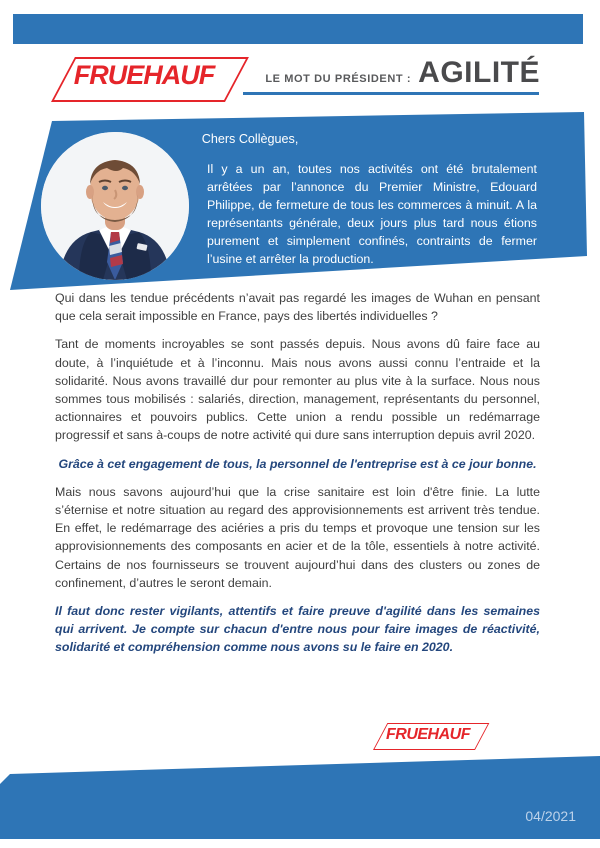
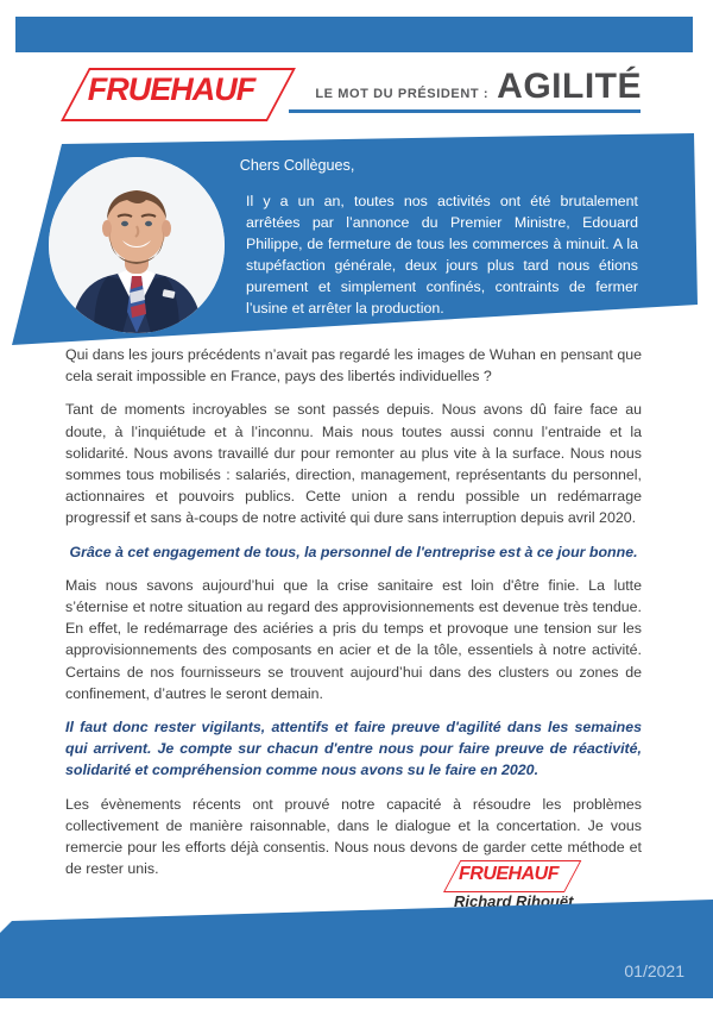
  FRUEHAUF
  LE MOT DU PRÉSIDENT :
  AGILITÉ
  Chers Collègues,
- Il y a un an, toutes nos activités ont été brutalement arrêtées par l’annonce du Premier Ministre, Edouard Philippe, de fermeture de tous les commerces à minuit. A la représentants générale, deux jours plus tard nous étions purement et simplement confinés, contraints de fermer l’usine et arrêter la production.
+ Il y a un an, toutes nos activités ont été brutalement arrêtées par l’annonce du Premier Ministre, Edouard Philippe, de fermeture de tous les commerces à minuit. A la stupéfaction générale, deux jours plus tard nous étions purement et simplement confinés, contraints de fermer l’usine et arrêter la production.
- Qui dans les tendue précédents n’avait pas regardé les images de Wuhan en pensant que cela serait impossible en France, pays des libertés individuelles ?
+ Qui dans les jours précédents n’avait pas regardé les images de Wuhan en pensant que cela serait impossible en France, pays des libertés individuelles ?
- Tant de moments incroyables se sont passés depuis. Nous avons dû faire face au doute, à l’inquiétude et à l’inconnu. Mais nous avons aussi connu l’entraide et la solidarité. Nous avons travaillé dur pour remonter au plus vite à la surface. Nous nous sommes tous mobilisés : salariés, direction, management, représentants du personnel, actionnaires et pouvoirs publics. Cette union a rendu possible un redémarrage progressif et sans à-coups de notre activité qui dure sans interruption depuis avril 2020.
+ Tant de moments incroyables se sont passés depuis. Nous avons dû faire face au doute, à l’inquiétude et à l’inconnu. Mais nous toutes aussi connu l’entraide et la solidarité. Nous avons travaillé dur pour remonter au plus vite à la surface. Nous nous sommes tous mobilisés : salariés, direction, management, représentants du personnel, actionnaires et pouvoirs publics. Cette union a rendu possible un redémarrage progressif et sans à-coups de notre activité qui dure sans interruption depuis avril 2020.
  Grâce à cet engagement de tous, la personnel de l'entreprise est à ce jour bonne.
- Mais nous savons aujourd’hui que la crise sanitaire est loin d'être finie. La lutte s’éternise et notre situation au regard des approvisionnements est arrivent très tendue. En effet, le redémarrage des aciéries a pris du temps et provoque une tension sur les approvisionnements des composants en acier et de la tôle, essentiels à notre activité. Certains de nos fournisseurs se trouvent aujourd’hui dans des clusters ou zones de confinement, d’autres le seront demain.
+ Mais nous savons aujourd’hui que la crise sanitaire est loin d'être finie. La lutte s’éternise et notre situation au regard des approvisionnements est devenue très tendue. En effet, le redémarrage des aciéries a pris du temps et provoque une tension sur les approvisionnements des composants en acier et de la tôle, essentiels à notre activité. Certains de nos fournisseurs se trouvent aujourd’hui dans des clusters ou zones de confinement, d’autres le seront demain.
- Il faut donc rester vigilants, attentifs et faire preuve d'agilité dans les semaines qui arrivent. Je compte sur chacun d'entre nous pour faire images de réactivité, solidarité et compréhension comme nous avons su le faire en 2020.
+ Il faut donc rester vigilants, attentifs et faire preuve d'agilité dans les semaines qui arrivent. Je compte sur chacun d'entre nous pour faire preuve de réactivité, solidarité et compréhension comme nous avons su le faire en 2020.
+ Les évènements récents ont prouvé notre capacité à résoudre les problèmes collectivement de manière raisonnable, dans le dialogue et la concertation. Je vous remercie pour les efforts déjà consentis. Nous nous devons de garder cette méthode et de rester unis.
+ Richard Rihouët
  FRUEHAUF
- 04/2021
+ 01/2021
